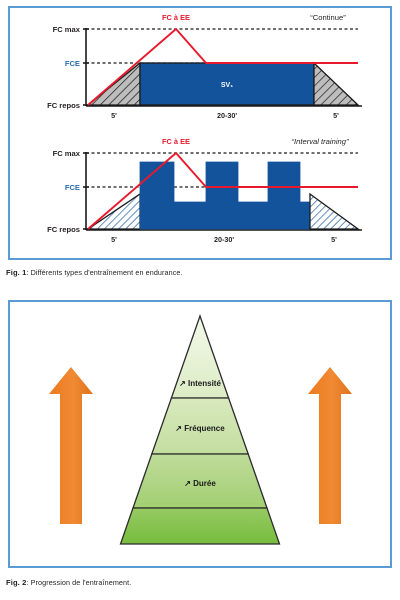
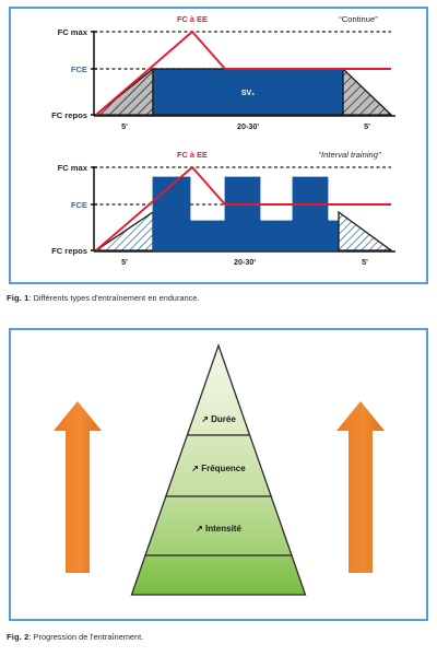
  FC max
  FCE
  FC repos
  5'
  20-30'
  5'
  FC à EE
  “Continue”
  FC max
  FCE
  FC repos
  5'
  20-30'
  5'
  FC à EE
  “Interval training”
  Fig. 1: Différents types d'entraînement en endurance.
- ↗ Intensité
+ ↗ Durée
  ↗ Fréquence
- ↗ Durée
+ ↗ Intensité
  Fig. 2: Progression de l'entraînement.
